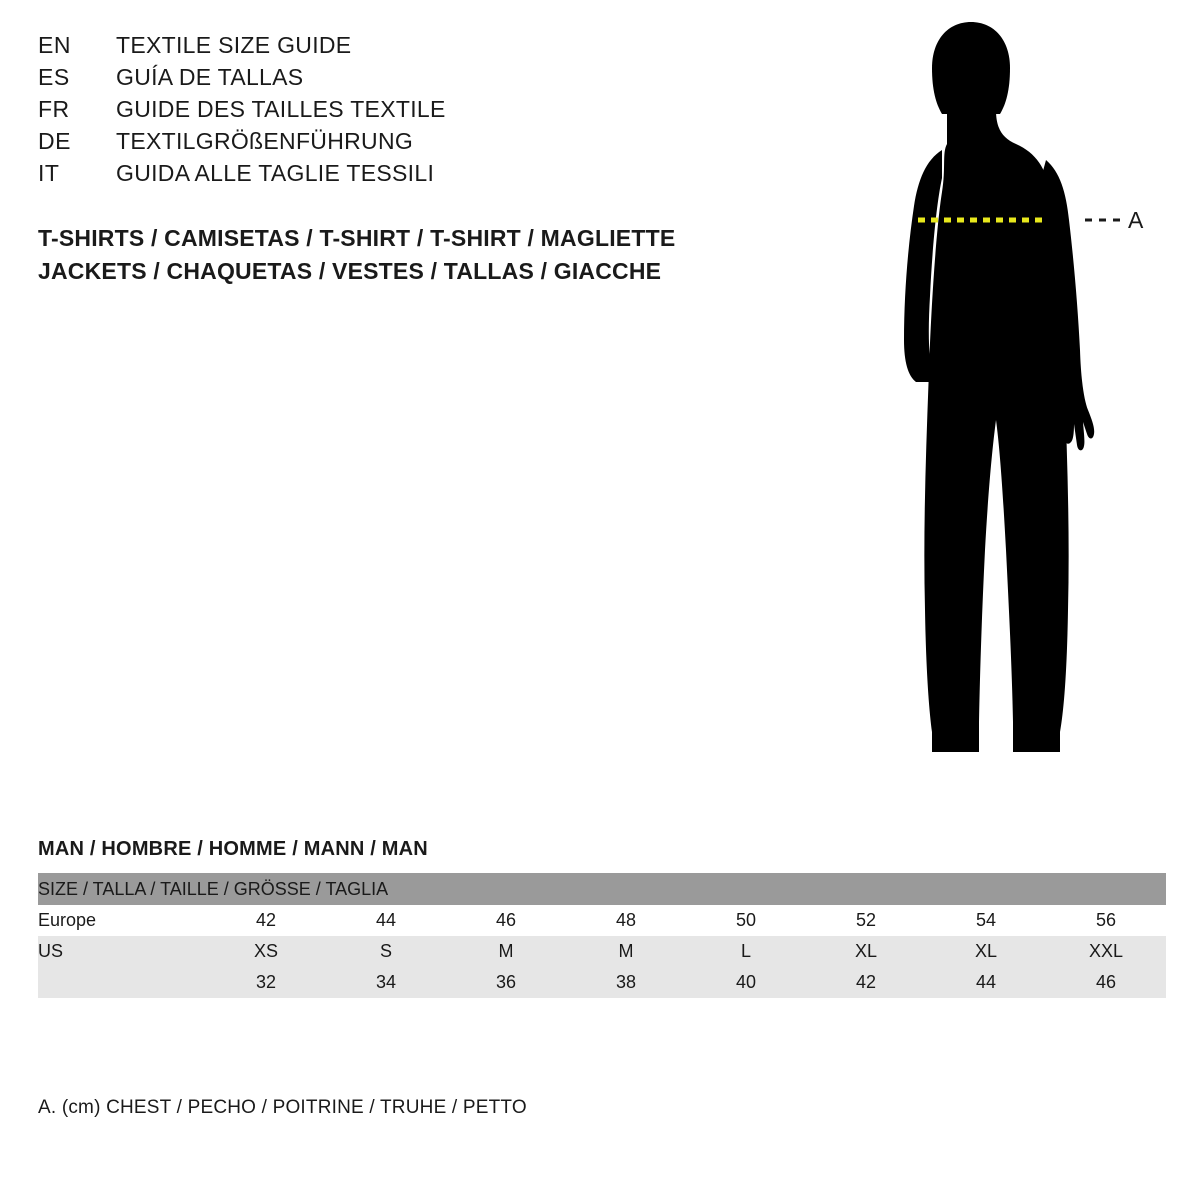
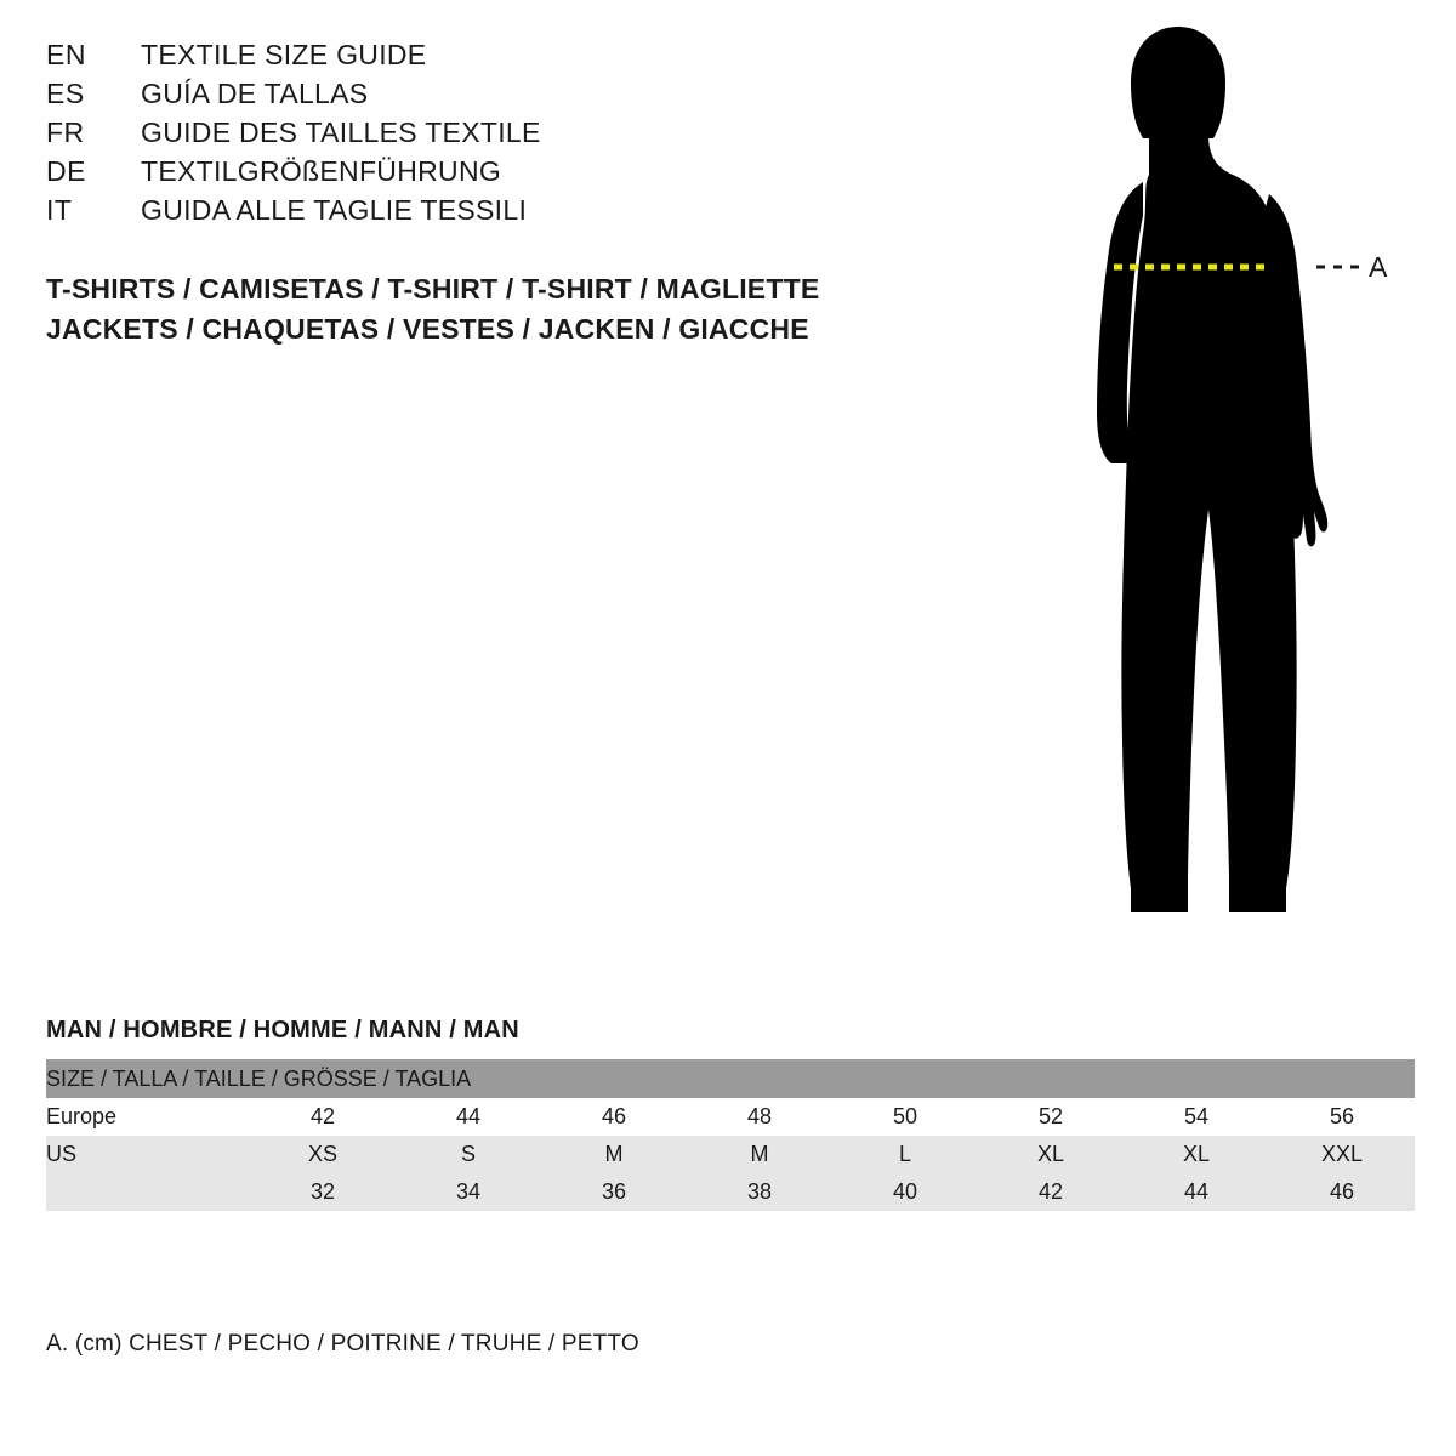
  EN
  TEXTILE SIZE GUIDE
  ES
  GUÍA DE TALLAS
  FR
  GUIDE DES TAILLES TEXTILE
  DE
  TEXTILGRÖßENFÜHRUNG
  IT
  GUIDA ALLE TAGLIE TESSILI
  T-SHIRTS / CAMISETAS / T-SHIRT / T-SHIRT / MAGLIETTE
- JACKETS / CHAQUETAS / VESTES / TALLAS / GIACCHE
+ JACKETS / CHAQUETAS / VESTES / JACKEN / GIACCHE
  A
  MAN / HOMBRE / HOMME / MANN / MAN
  SIZE / TALLA / TAILLE / GRÖSSE / TAGLIA
  Europe	42	44	46	48	50	52	54	56
  US	XS	S	M	M	L	XL	XL	XXL
  	32	34	36	38	40	42	44	46
  A. (cm) CHEST / PECHO / POITRINE / TRUHE / PETTO
